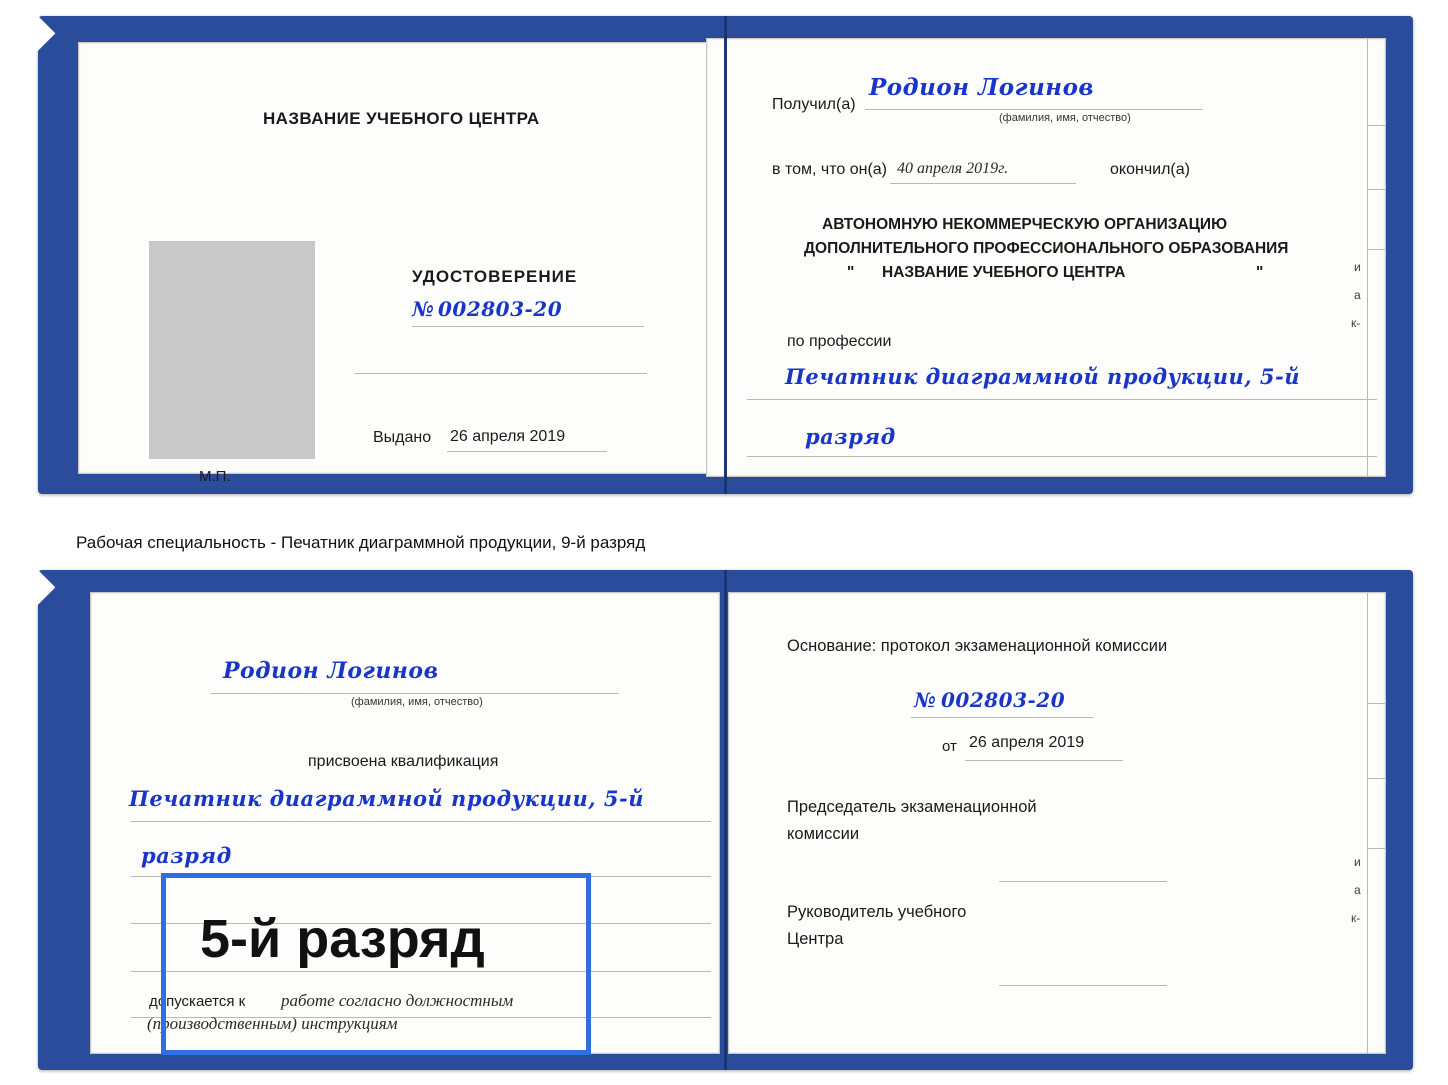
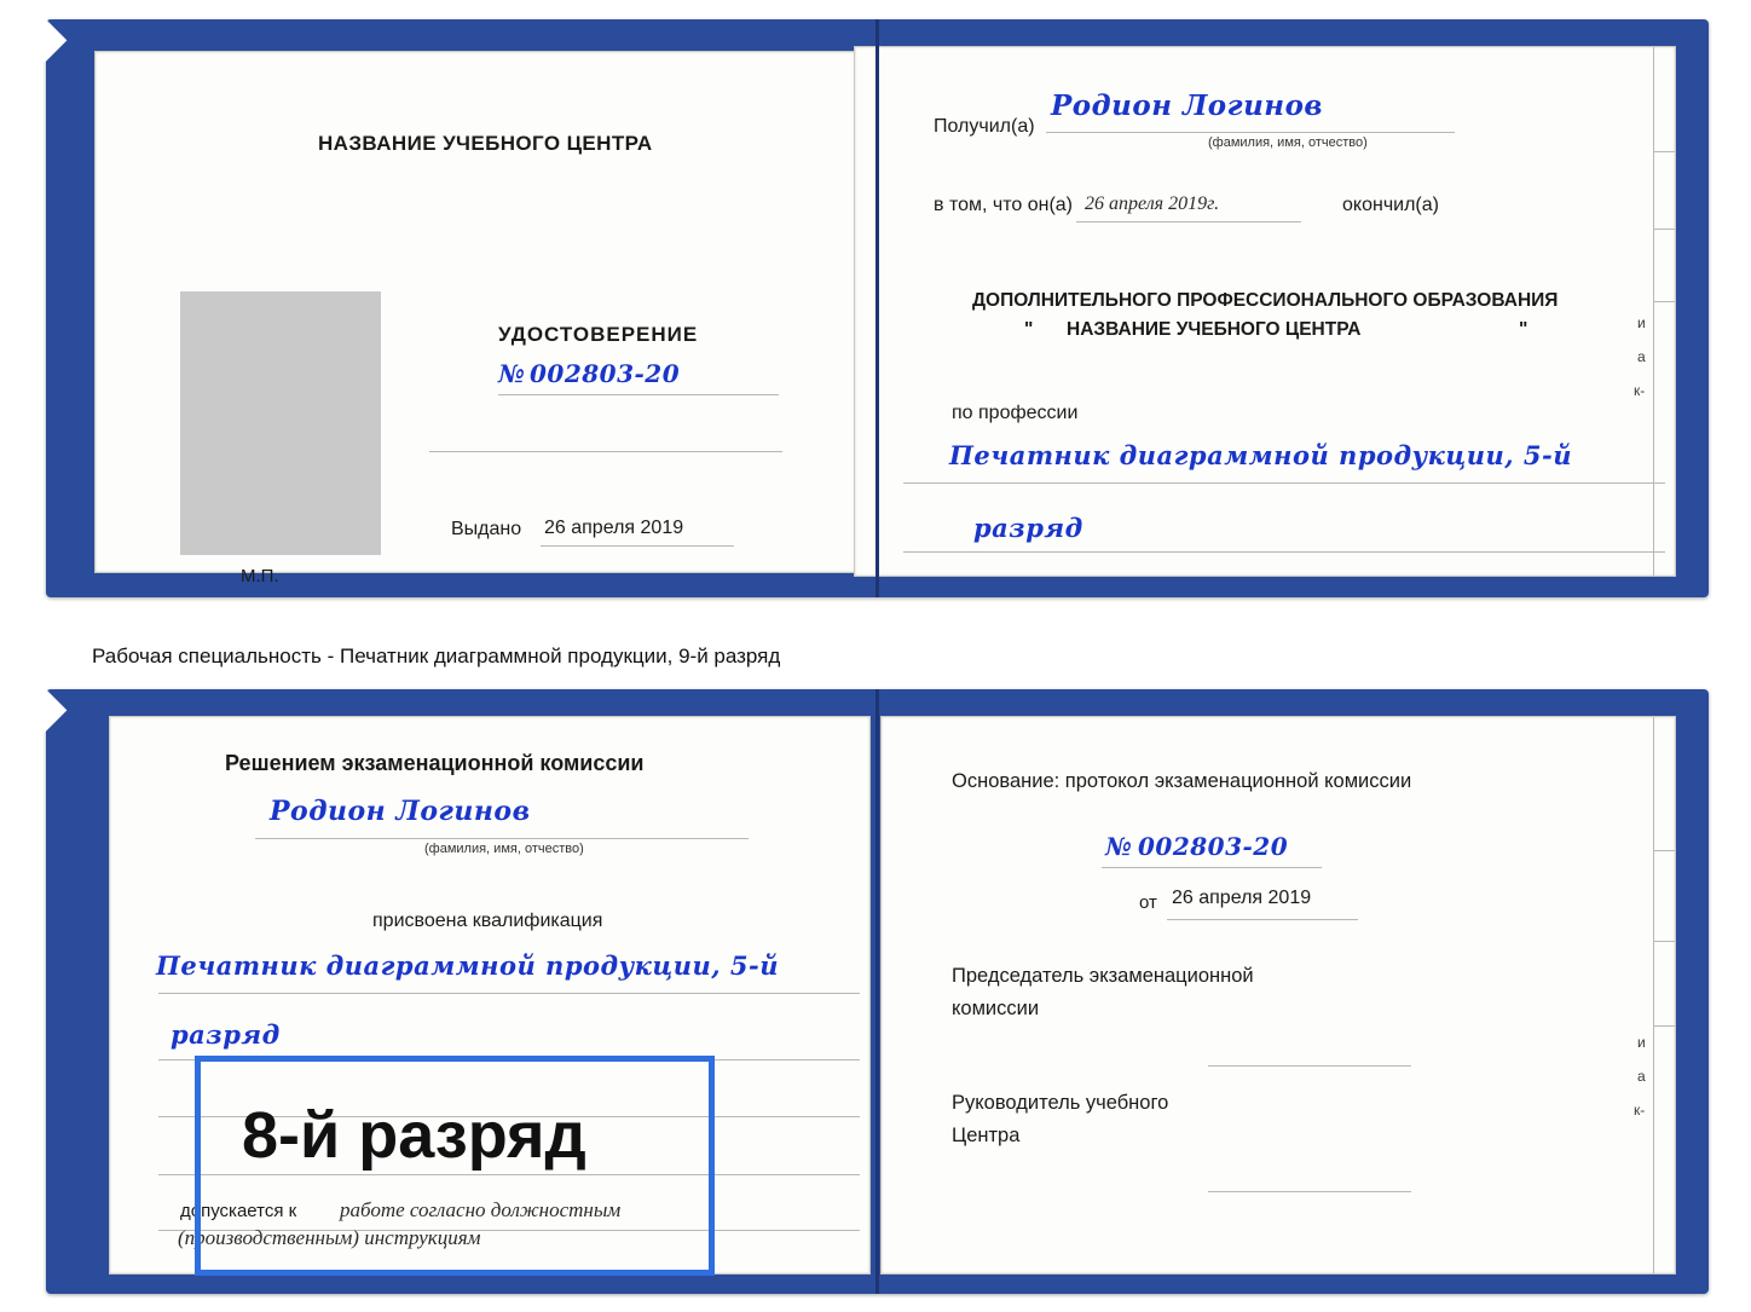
  НАЗВАНИЕ УЧЕБНОГО ЦЕНТРА
  УДОСТОВЕРЕНИЕ
  №
  002803-20
  Выдано
  26 апреля 2019
  М.П.
  Получил(а)
  Родион Логинов
  (фамилия, имя, отчество)
  в том, что он(а)
- 40 апреля 2019г.
+ 26 апреля 2019г.
  окончил(а)
- АВТОНОМНУЮ НЕКОММЕРЧЕСКУЮ ОРГАНИЗАЦИЮ
  ДОПОЛНИТЕЛЬНОГО ПРОФЕССИОНАЛЬНОГО ОБРАЗОВАНИЯ
  "
  НАЗВАНИЕ УЧЕБНОГО ЦЕНТРА
  "
  по профессии
  Печатник диаграммной продукции, 5-й
  разряд
  и
  а
  к-
  Рабочая специальность - Печатник диаграммной продукции, 9-й разряд
+ Решением экзаменационной комиссии
  Родион Логинов
  (фамилия, имя, отчество)
  присвоена квалификация
  Печатник диаграммной продукции, 5-й
  разряд
  допускается к
  работе согласно должностным
  (производственным) инструкциям
  Основание: протокол экзаменационной комиссии
  №
  002803-20
  от
  26 апреля 2019
  Председатель экзаменационной
  комиссии
  Руководитель учебного
  Центра
  и
  а
  к-
- 5-й разряд
+ 8-й разряд
